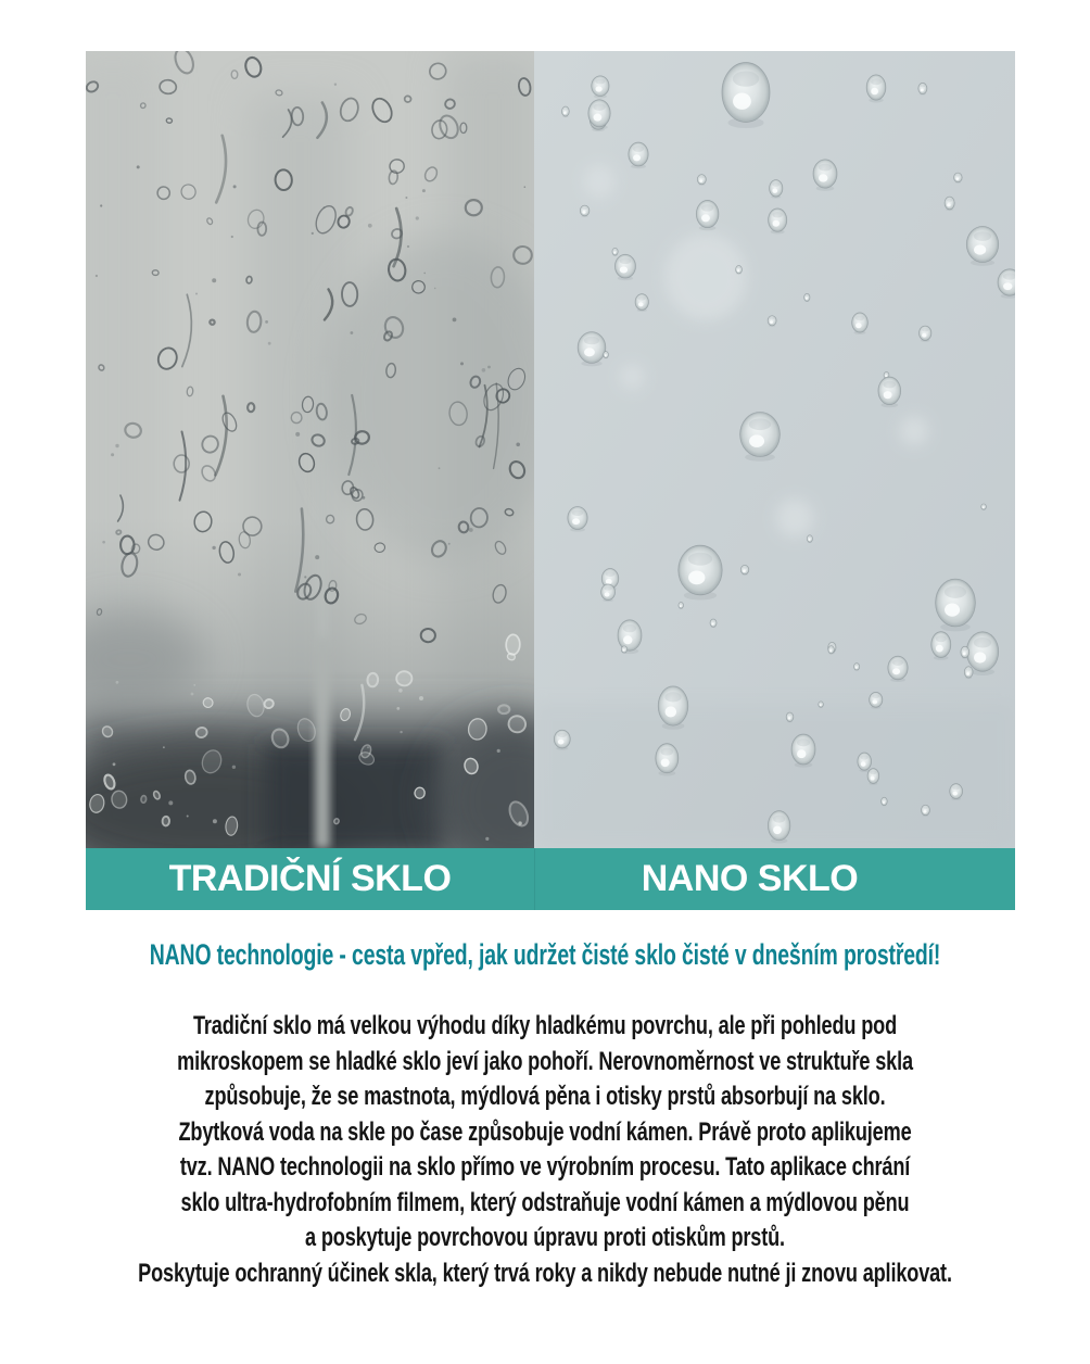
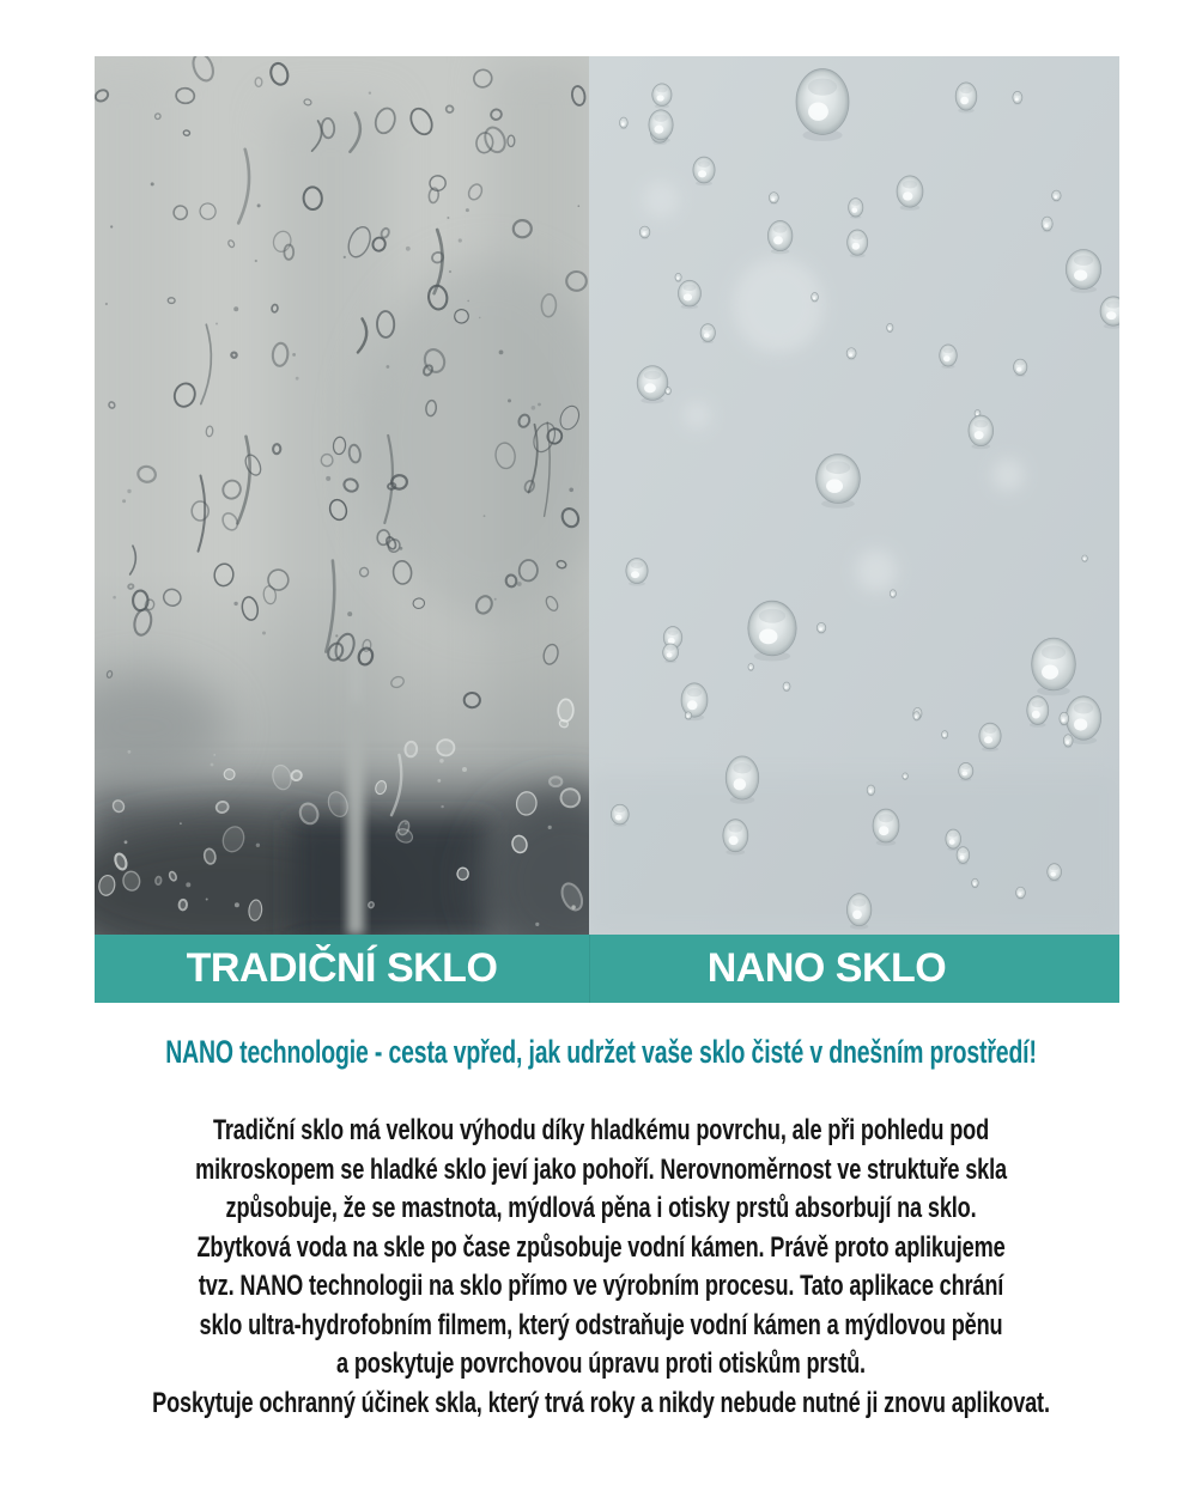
  TRADIČNÍ SKLO
  NANO SKLO
- NANO technologie - cesta vpřed, jak udržet čisté sklo čisté v dnešním prostředí!
+ NANO technologie - cesta vpřed, jak udržet vaše sklo čisté v dnešním prostředí!
  Tradiční sklo má velkou výhodu díky hladkému povrchu, ale při pohledu pod
  mikroskopem se hladké sklo jeví jako pohoří. Nerovnoměrnost ve struktuře skla
  způsobuje, že se mastnota, mýdlová pěna i otisky prstů absorbují na sklo.
  Zbytková voda na skle po čase způsobuje vodní kámen. Právě proto aplikujeme
  tvz. NANO technologii na sklo přímo ve výrobním procesu. Tato aplikace chrání
  sklo ultra-hydrofobním filmem, který odstraňuje vodní kámen a mýdlovou pěnu
  a poskytuje povrchovou úpravu proti otiskům prstů.
  Poskytuje ochranný účinek skla, který trvá roky a nikdy nebude nutné ji znovu aplikovat.
